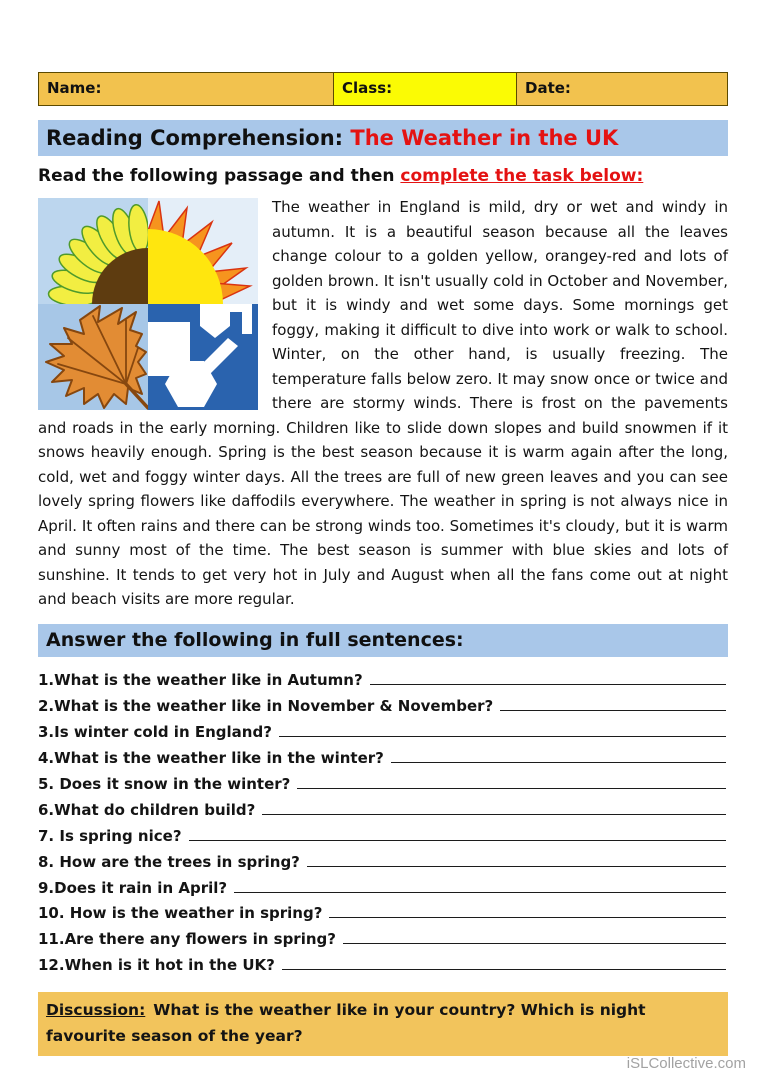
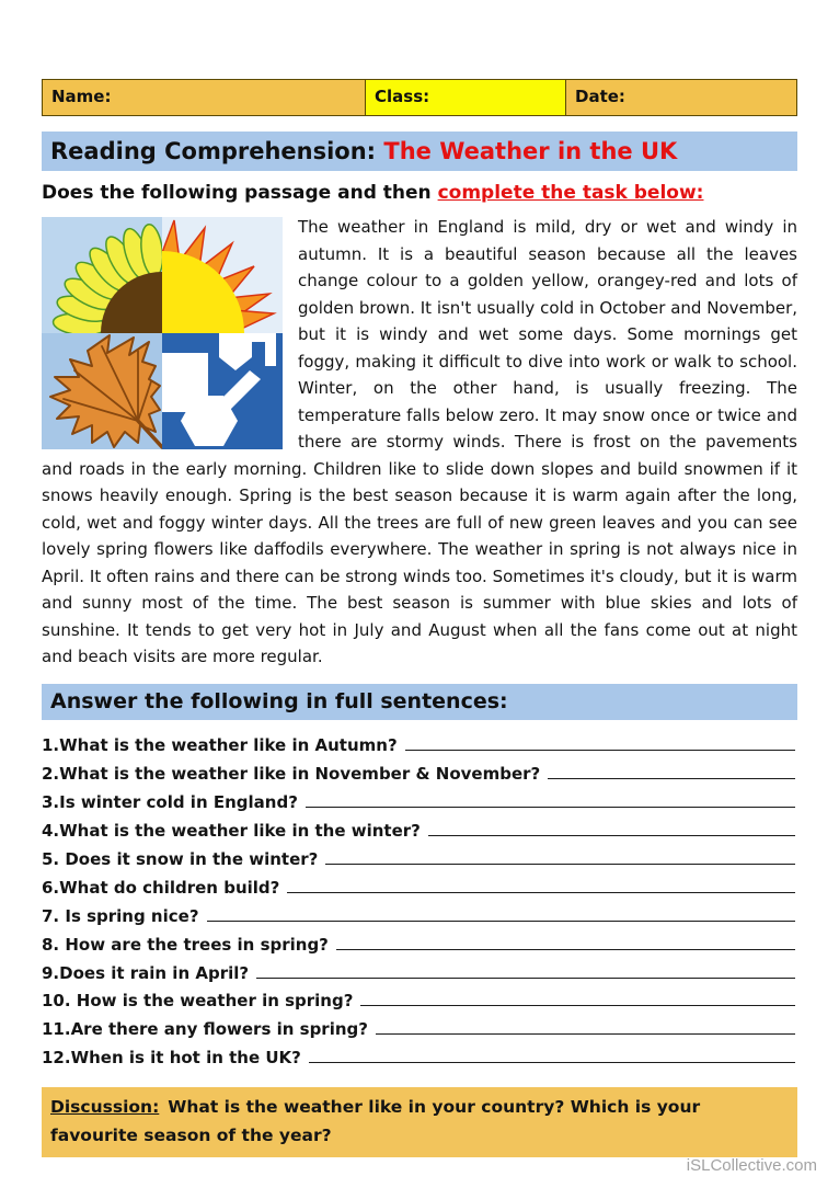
  Name:
  Class:
  Date:
  Reading Comprehension: The Weather in the UK
- Read the following passage and then complete the task below:
+ Does the following passage and then complete the task below:
  The weather in England is mild, dry or wet and windy in autumn. It is a beautiful season because all the leaves change colour to a golden yellow, orangey-red and lots of golden brown. It isn't usually cold in October and November, but it is windy and wet some days. Some mornings get foggy, making it difficult to dive into work or walk to school. Winter, on the other hand, is usually freezing. The temperature falls below zero. It may snow once or twice and there are stormy winds. There is frost on the pavements and roads in the early morning. Children like to slide down slopes and build snowmen if it snows heavily enough. Spring is the best season because it is warm again after the long, cold, wet and foggy winter days. All the trees are full of new green leaves and you can see lovely spring flowers like daffodils everywhere. The weather in spring is not always nice in April. It often rains and there can be strong winds too. Sometimes it's cloudy, but it is warm and sunny most of the time. The best season is summer with blue skies and lots of sunshine. It tends to get very hot in July and August when all the fans come out at night and beach visits are more regular.
  Answer the following in full sentences:
  1.What is the weather like in Autumn?
  2.What is the weather like in November & November?
  3.Is winter cold in England?
  4.What is the weather like in the winter?
  5. Does it snow in the winter?
  6.What do children build?
  7. Is spring nice?
  8. How are the trees in spring?
  9.Does it rain in April?
  10. How is the weather in spring?
  11.Are there any flowers in spring?
  12.When is it hot in the UK?
- Discussion: What is the weather like in your country? Which is night favourite season of the year?
+ Discussion: What is the weather like in your country? Which is your favourite season of the year?
  iSLCollective.com
